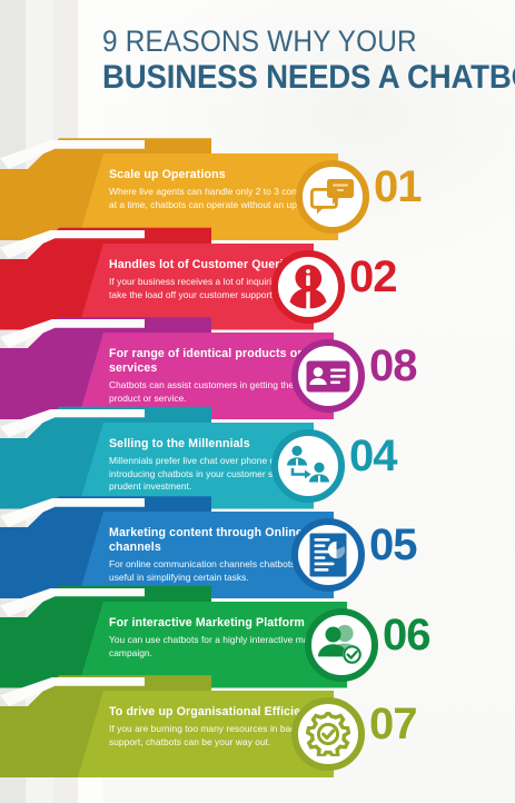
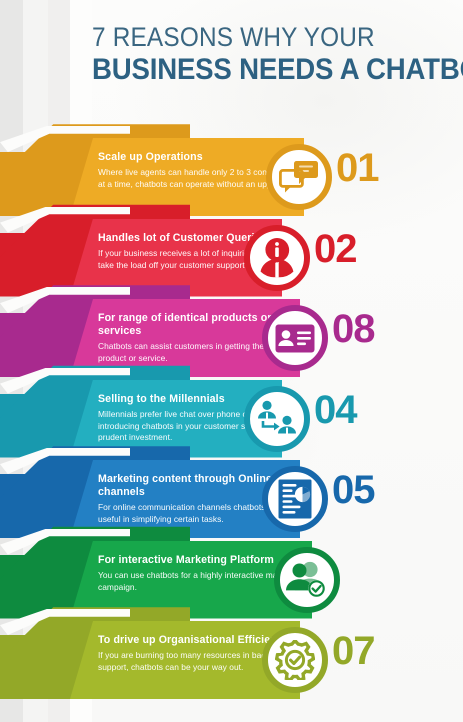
- 9 REASONS WHY YOUR
+ 7 REASONS WHY YOUR
  BUSINESS NEEDS A CHATB
  Scale up Operations
  Where live agents can handle only 2 to 3 con at a time, chatbots can operate without an up
  01
  Handles lot of Customer Quer
  If your business receives a lot of inquiri take the load off your customer support
  02
  For range of identical products o services
  Chatbots can assist customers in getting the product or service.
  08
  Selling to the Millennials
  Millennials prefer live chat over phone introducing chatbots in your customer s prudent investment.
  04
  Marketing content through Onlin channels
  For online communication channels chatbot useful in simplifying certain tasks.
  05
  For interactive Marketing Platform
  You can use chatbots for a highly interactive m campaign.
- 06
  To drive up Organisational Effici
  If you are burning too many resources in ba support, chatbots can be your way out.
  07
